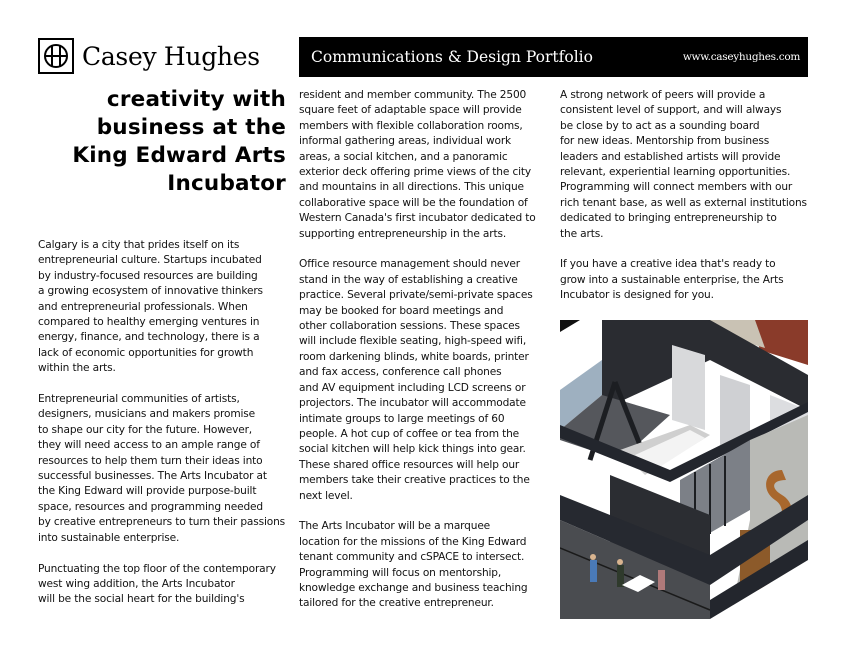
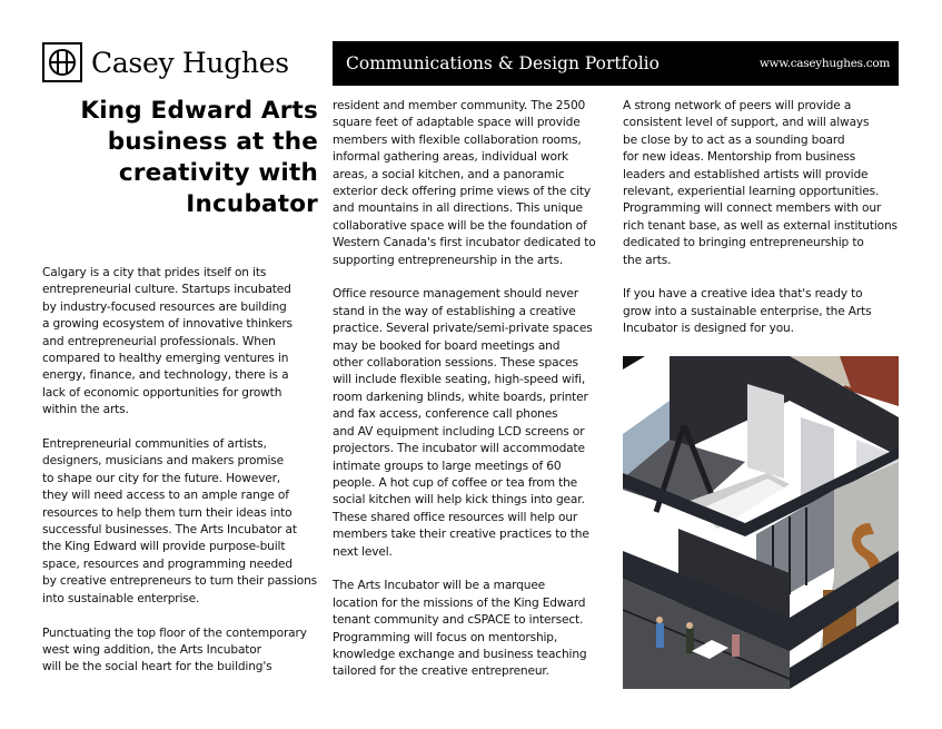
  Casey Hughes
  Communications & Design Portfolio
  www.caseyhughes.com
- creativity with
+ King Edward Arts
  business at the
- King Edward Arts
+ creativity with
  Incubator
  Calgary is a city that prides itself on its
  entrepreneurial culture. Startups incubated
  by industry-focused resources are building
  a growing ecosystem of innovative thinkers
  and entrepreneurial professionals. When
  compared to healthy emerging ventures in
  energy, finance, and technology, there is a
  lack of economic opportunities for growth
  within the arts.
  Entrepreneurial communities of artists,
  designers, musicians and makers promise
  to shape our city for the future. However,
  they will need access to an ample range of
  resources to help them turn their ideas into
  successful businesses. The Arts Incubator at
  the King Edward will provide purpose-built
  space, resources and programming needed
  by creative entrepreneurs to turn their passions
  into sustainable enterprise.
  Punctuating the top floor of the contemporary
  west wing addition, the Arts Incubator
  will be the social heart for the building's
  resident and member community. The 2500
  square feet of adaptable space will provide
  members with flexible collaboration rooms,
  informal gathering areas, individual work
  areas, a social kitchen, and a panoramic
  exterior deck offering prime views of the city
  and mountains in all directions. This unique
  collaborative space will be the foundation of
  Western Canada's first incubator dedicated to
  supporting entrepreneurship in the arts.
  Office resource management should never
  stand in the way of establishing a creative
  practice. Several private/semi-private spaces
  may be booked for board meetings and
  other collaboration sessions. These spaces
  will include flexible seating, high-speed wifi,
  room darkening blinds, white boards, printer
  and fax access, conference call phones
  and AV equipment including LCD screens or
  projectors. The incubator will accommodate
  intimate groups to large meetings of 60
  people. A hot cup of coffee or tea from the
  social kitchen will help kick things into gear.
  These shared office resources will help our
  members take their creative practices to the
  next level.
  The Arts Incubator will be a marquee
  location for the missions of the King Edward
  tenant community and cSPACE to intersect.
  Programming will focus on mentorship,
  knowledge exchange and business teaching
  tailored for the creative entrepreneur.
  A strong network of peers will provide a
  consistent level of support, and will always
  be close by to act as a sounding board
  for new ideas. Mentorship from business
  leaders and established artists will provide
  relevant, experiential learning opportunities.
  Programming will connect members with our
  rich tenant base, as well as external institutions
  dedicated to bringing entrepreneurship to
  the arts.
  If you have a creative idea that's ready to
  grow into a sustainable enterprise, the Arts
  Incubator is designed for you.
